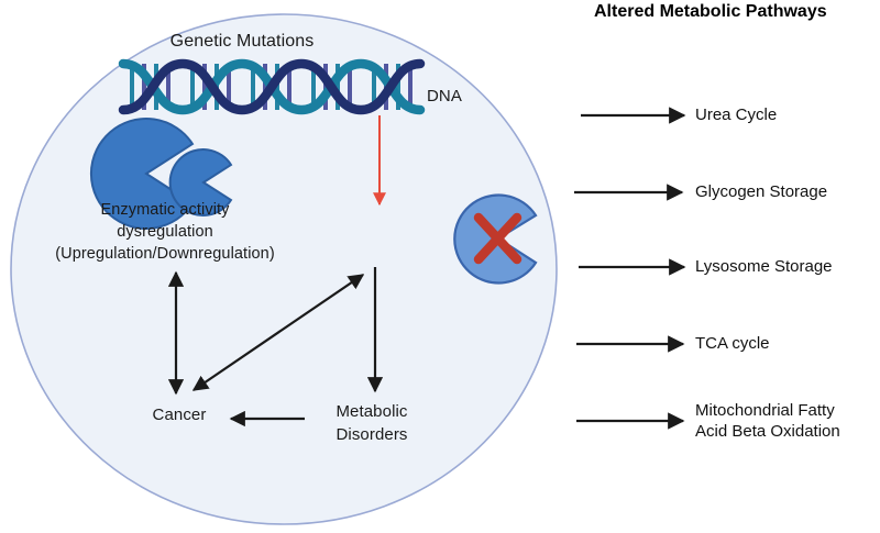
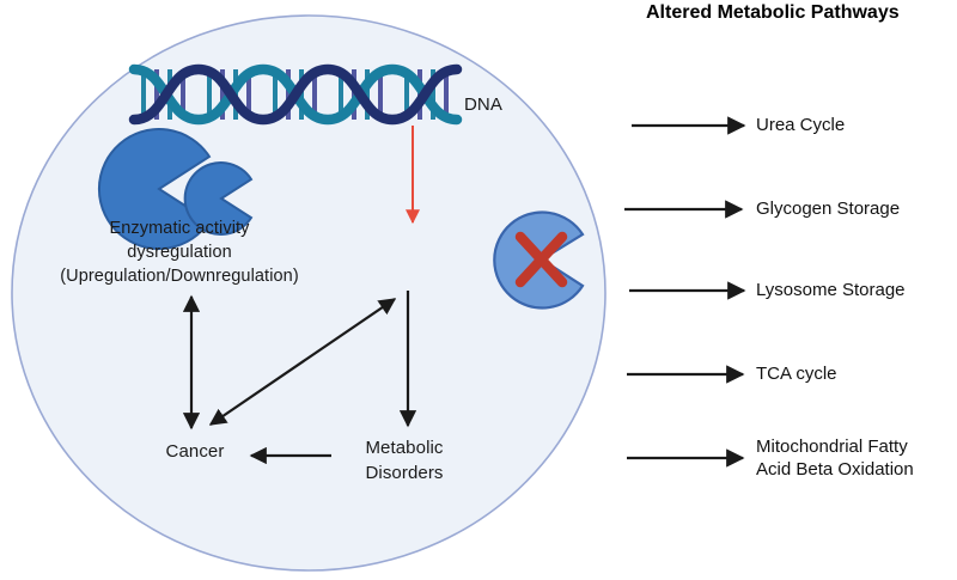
- Genetic Mutations
  DNA
  Enzymatic activity
  dysregulation
  (Upregulation/Downregulation)
  Metabolic
  Disorders
  Cancer
  Altered Metabolic Pathways
  Urea Cycle
  Glycogen Storage
  Lysosome Storage
  TCA cycle
  Mitochondrial Fatty
  Acid Beta Oxidation
